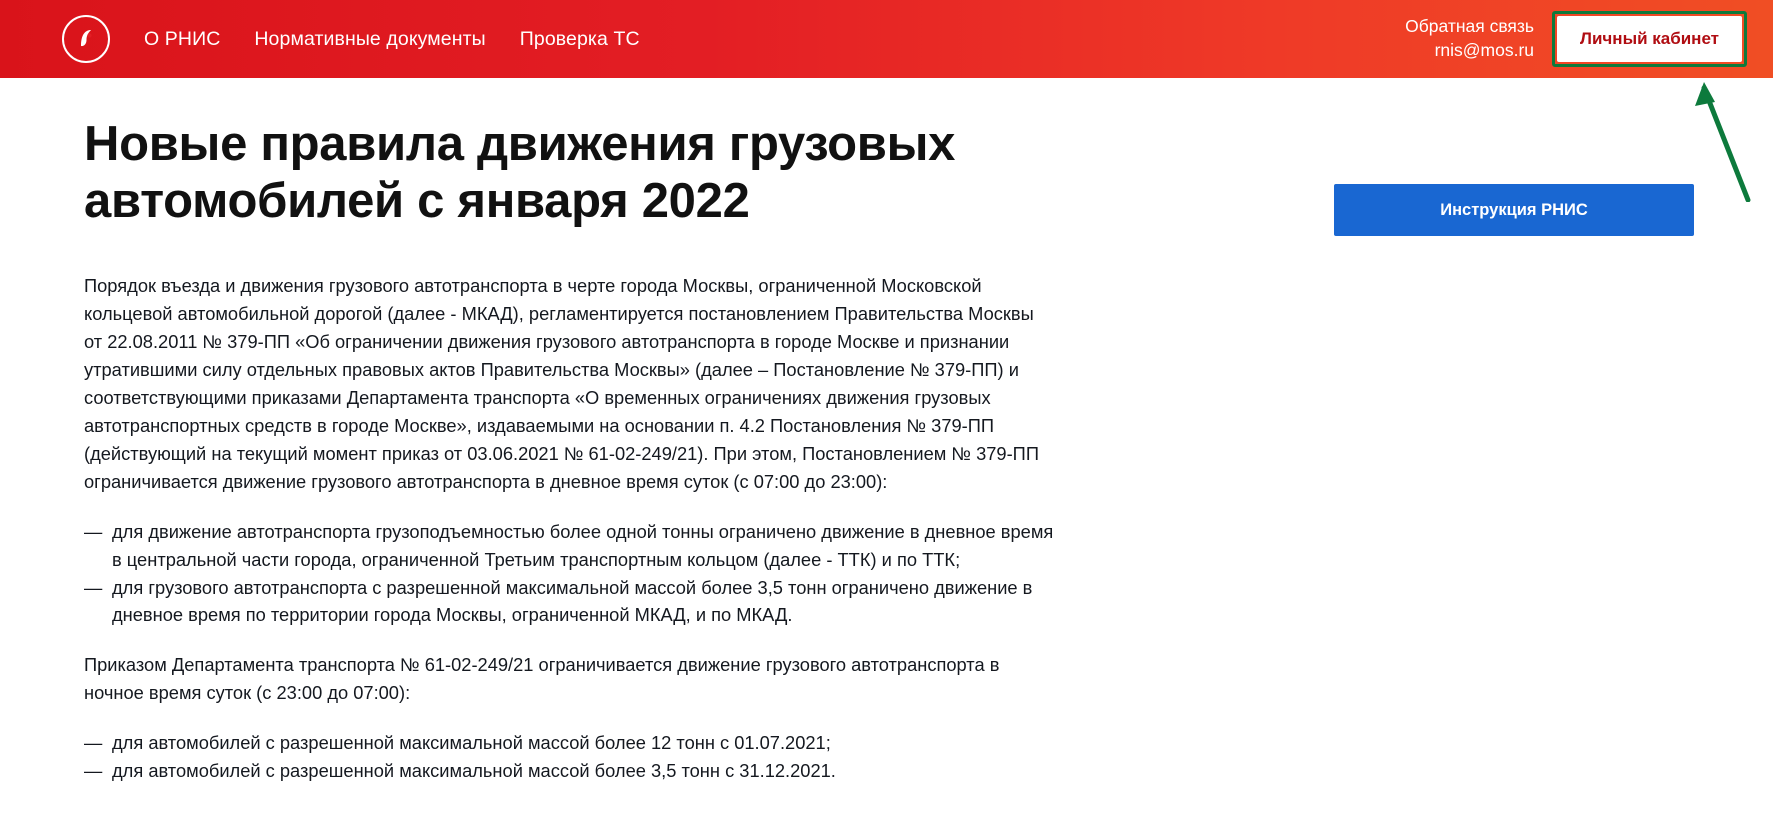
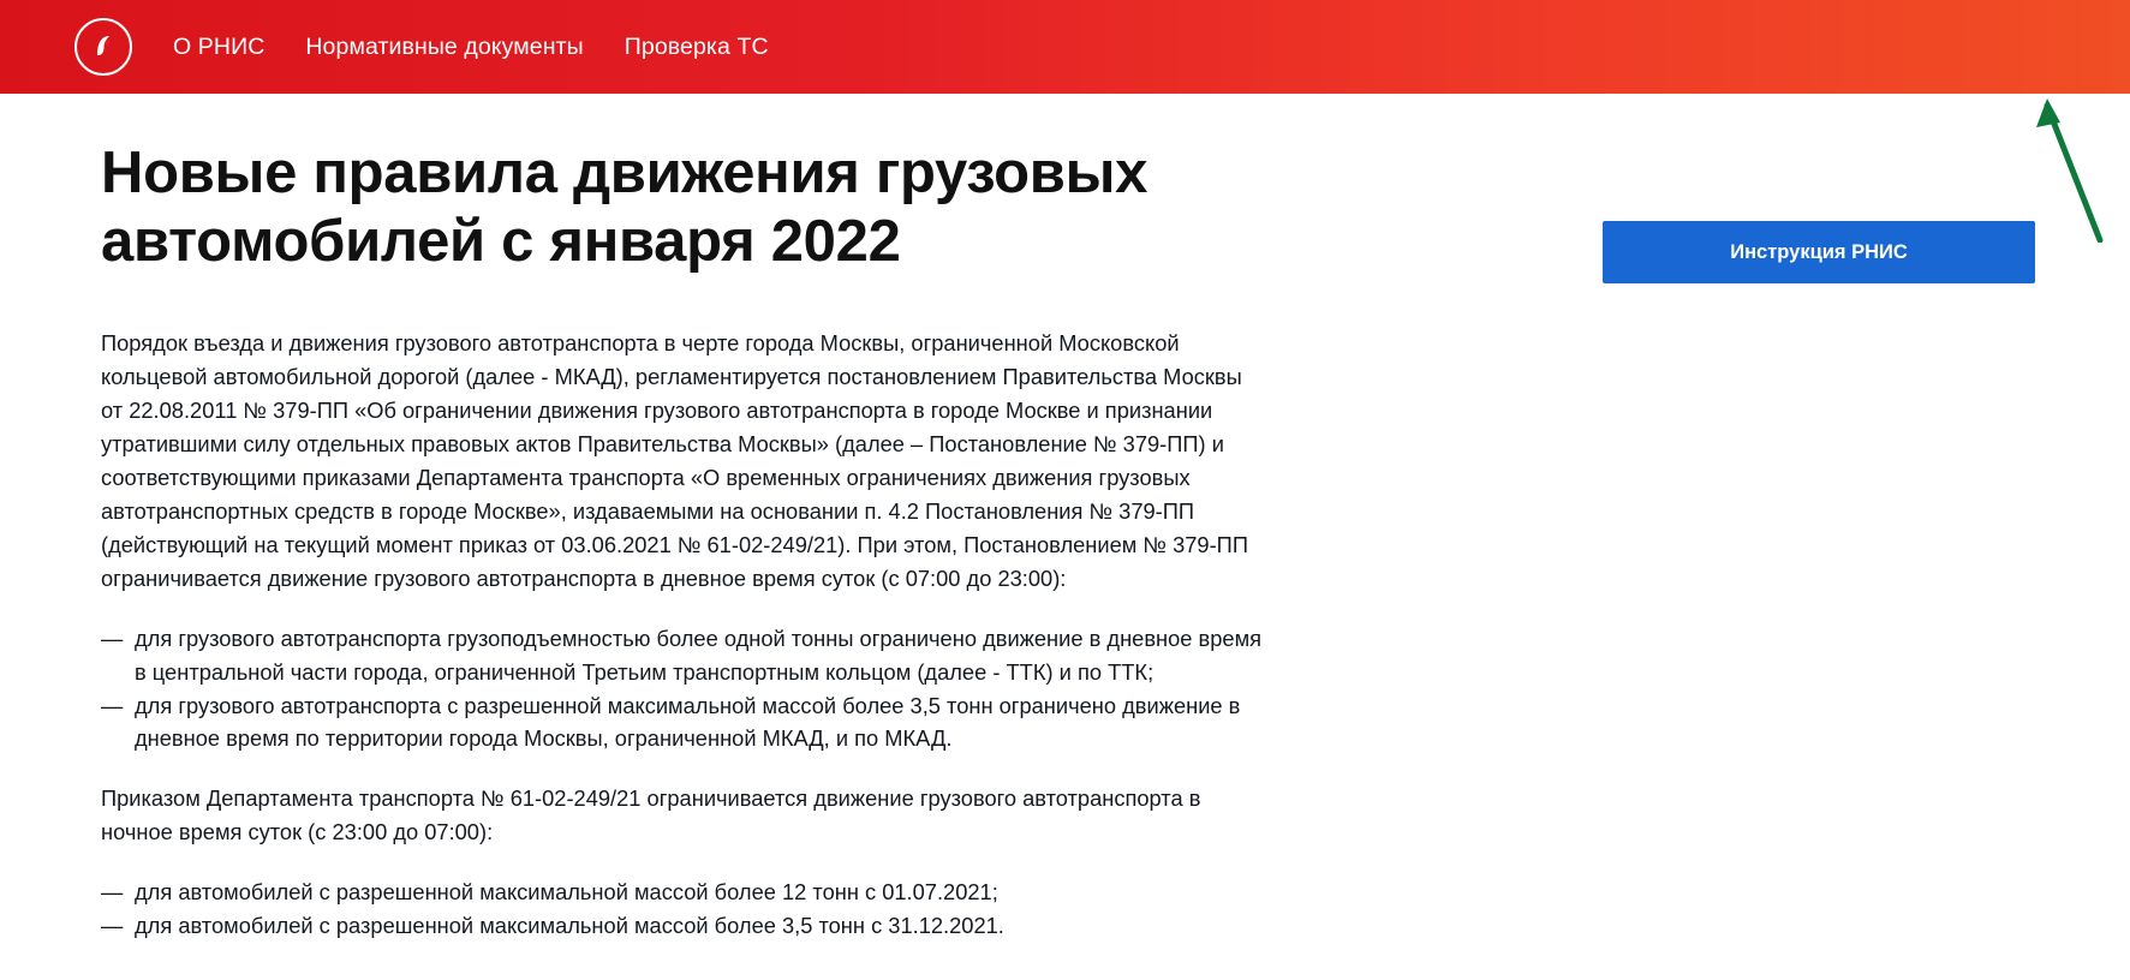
  О РНИС
  Нормативные документы
  Проверка ТС
- Обратная связь
- rnis@mos.ru
- Личный кабинет
  Инструкция РНИС
  Новые правила движения грузовых автомобилей с января 2022
  Порядок въезда и движения грузового автотранспорта в черте города Москвы, ограниченной Московской кольцевой автомобильной дорогой (далее - МКАД), регламентируется постановлением Правительства Москвы от 22.08.2011 № 379-ПП «Об ограничении движения грузового автотранспорта в городе Москве и признании утратившими силу отдельных правовых актов Правительства Москвы» (далее – Постановление № 379-ПП) и соответствующими приказами Департамента транспорта «О временных ограничениях движения грузовых автотранспортных средств в городе Москве», издаваемыми на основании п. 4.2 Постановления № 379-ПП (действующий на текущий момент приказ от 03.06.2021 № 61-02-249/21). При этом, Постановлением № 379-ПП ограничивается движение грузового автотранспорта в дневное время суток (с 07:00 до 23:00):
- для движение автотранспорта грузоподъемностью более одной тонны ограничено движение в дневное время в центральной части города, ограниченной Третьим транспортным кольцом (далее - ТТК) и по ТТК;
+ для грузового автотранспорта грузоподъемностью более одной тонны ограничено движение в дневное время в центральной части города, ограниченной Третьим транспортным кольцом (далее - ТТК) и по ТТК;
  для грузового автотранспорта с разрешенной максимальной массой более 3,5 тонн ограничено движение в дневное время по территории города Москвы, ограниченной МКАД, и по МКАД.
  Приказом Департамента транспорта № 61-02-249/21 ограничивается движение грузового автотранспорта в ночное время суток (с 23:00 до 07:00):
  для автомобилей с разрешенной максимальной массой более 12 тонн с 01.07.2021;
  для автомобилей с разрешенной максимальной массой более 3,5 тонн с 31.12.2021.
